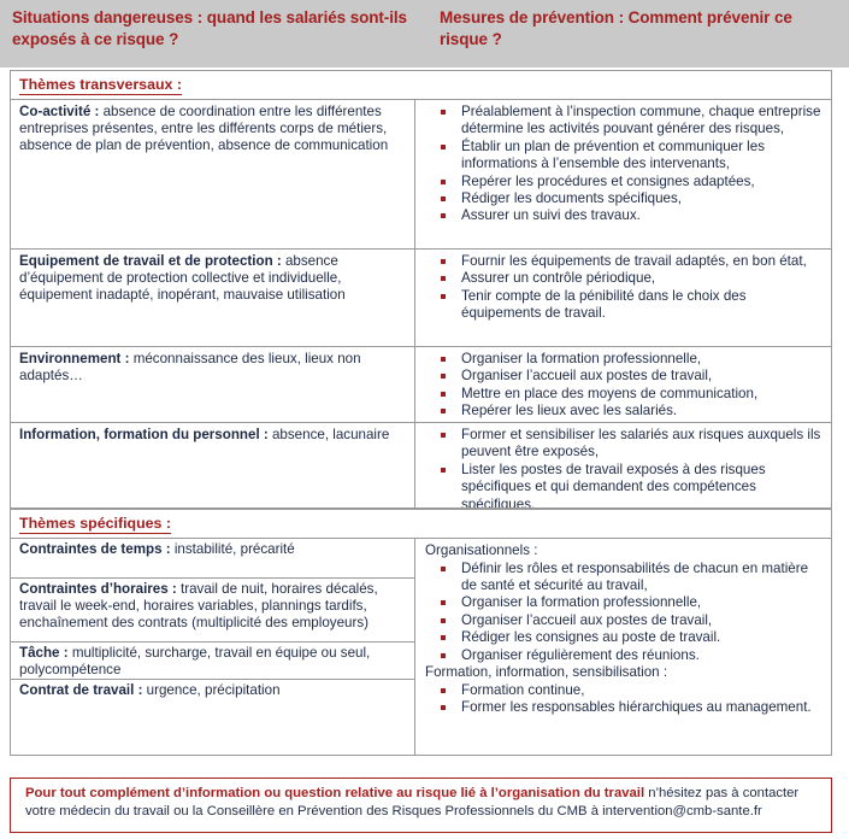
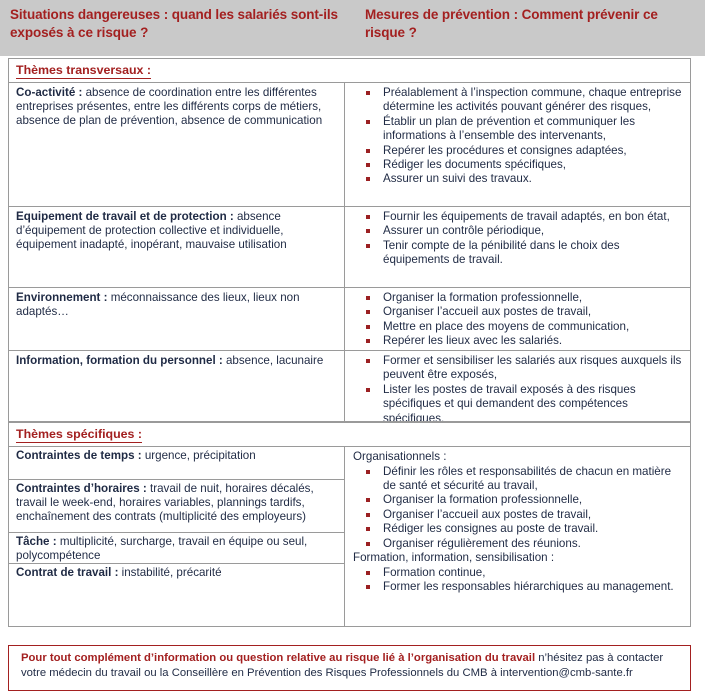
  Situations dangereuses : quand les salariés sont-ils exposés à ce risque ?
  Mesures de prévention : Comment prévenir ce risque ?
  Thèmes transversaux :
  Co-activité : absence de coordination entre les différentes entreprises présentes, entre les différents corps de métiers, absence de plan de prévention, absence de communication
  Préalablement à l’inspection commune, chaque entreprise détermine les activités pouvant générer des risques,
  Établir un plan de prévention et communiquer les informations à l’ensemble des intervenants,
  Repérer les procédures et consignes adaptées,
  Rédiger les documents spécifiques,
  Assurer un suivi des travaux.
  Equipement de travail et de protection : absence d’équipement de protection collective et individuelle, équipement inadapté, inopérant, mauvaise utilisation
  Fournir les équipements de travail adaptés, en bon état,
  Assurer un contrôle périodique,
  Tenir compte de la pénibilité dans le choix des équipements de travail.
  Environnement : méconnaissance des lieux, lieux non adaptés…
  Organiser la formation professionnelle,
  Organiser l’accueil aux postes de travail,
  Mettre en place des moyens de communication,
  Repérer les lieux avec les salariés.
  Information, formation du personnel : absence, lacunaire
  Former et sensibiliser les salariés aux risques auxquels ils peuvent être exposés,
  Lister les postes de travail exposés à des risques spécifiques et qui demandent des compétences spécifiques.
  Thèmes spécifiques :
- Contraintes de temps : instabilité, précarité
+ Contraintes de temps : urgence, précipitation
  Contraintes d’horaires : travail de nuit, horaires décalés, travail le week-end, horaires variables, plannings tardifs, enchaînement des contrats (multiplicité des employeurs)
  Tâche : multiplicité, surcharge, travail en équipe ou seul, polycompétence
- Contrat de travail : urgence, précipitation
+ Contrat de travail : instabilité, précarité
  Organisationnels :
  Définir les rôles et responsabilités de chacun en matière de santé et sécurité au travail,
  Organiser la formation professionnelle,
  Organiser l’accueil aux postes de travail,
  Rédiger les consignes au poste de travail.
  Organiser régulièrement des réunions.
  Formation, information, sensibilisation :
  Formation continue,
  Former les responsables hiérarchiques au management.
  Pour tout complément d’information ou question relative au risque lié à l’organisation du travail n’hésitez pas à contacter votre médecin du travail ou la Conseillère en Prévention des Risques Professionnels du CMB à intervention@cmb-sante.fr
